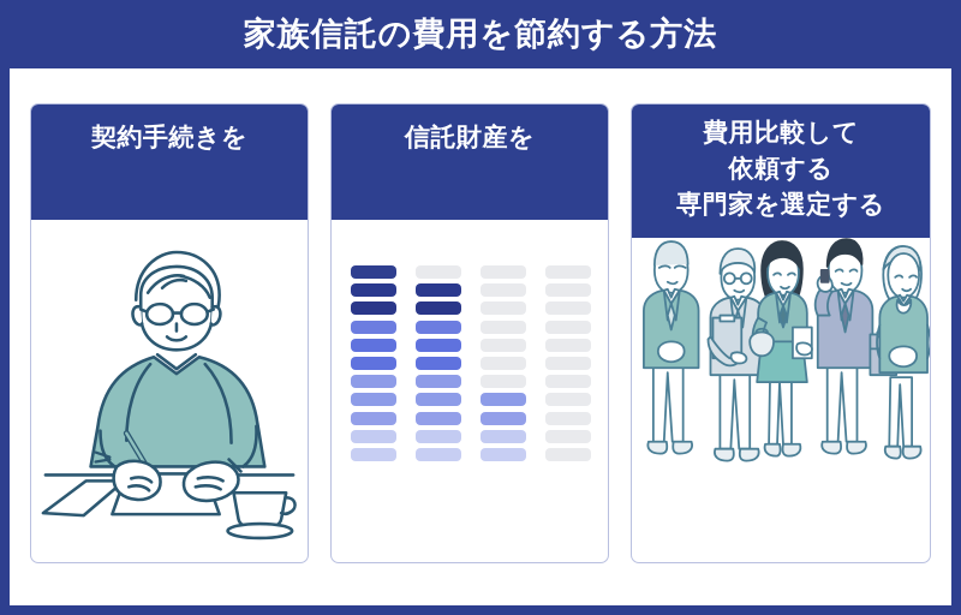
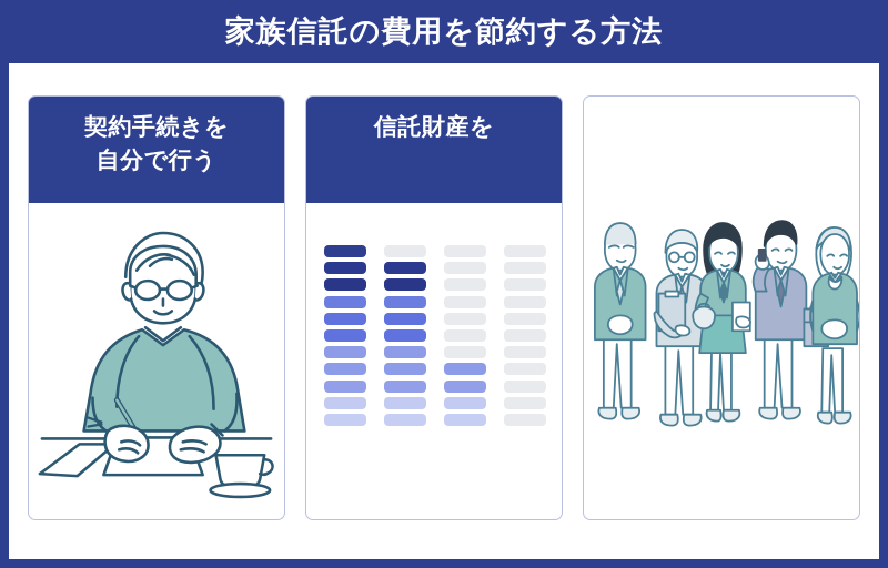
  家族信託の費用を節約する方法
  契約手続きを
+ 自分で行う
  信託財産を
- 費用比較して
- 依頼する
- 専門家を選定する
